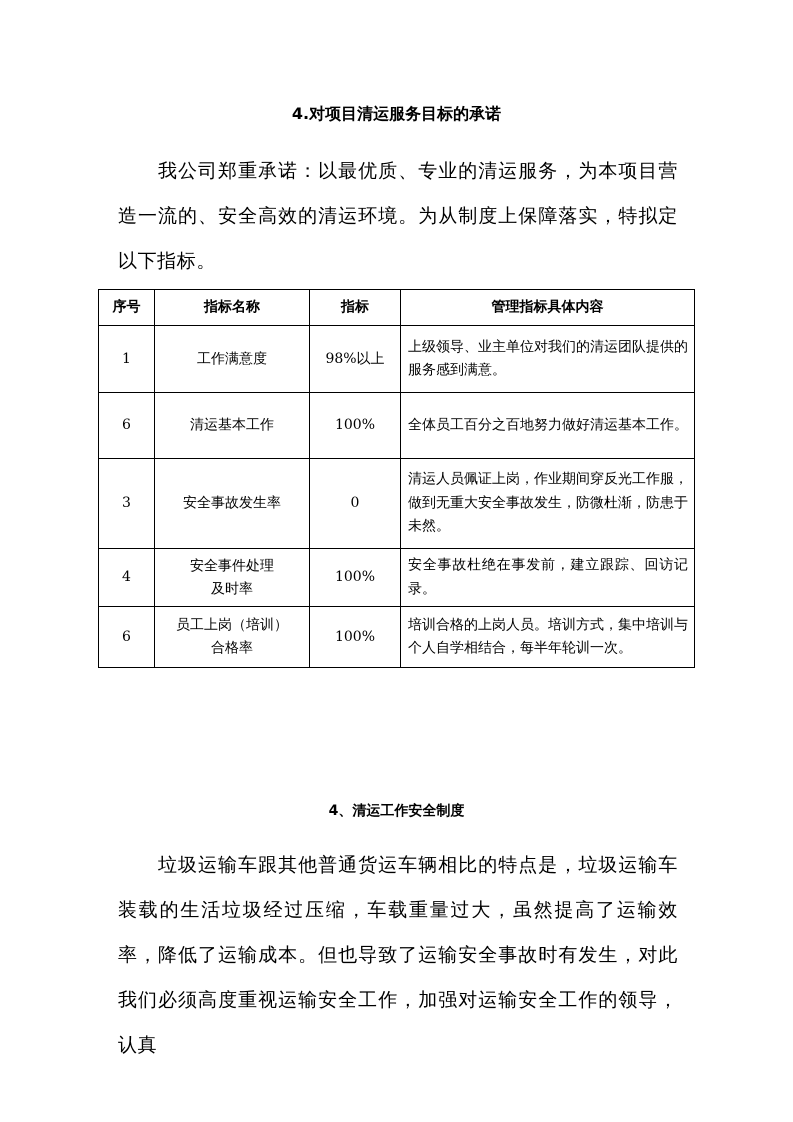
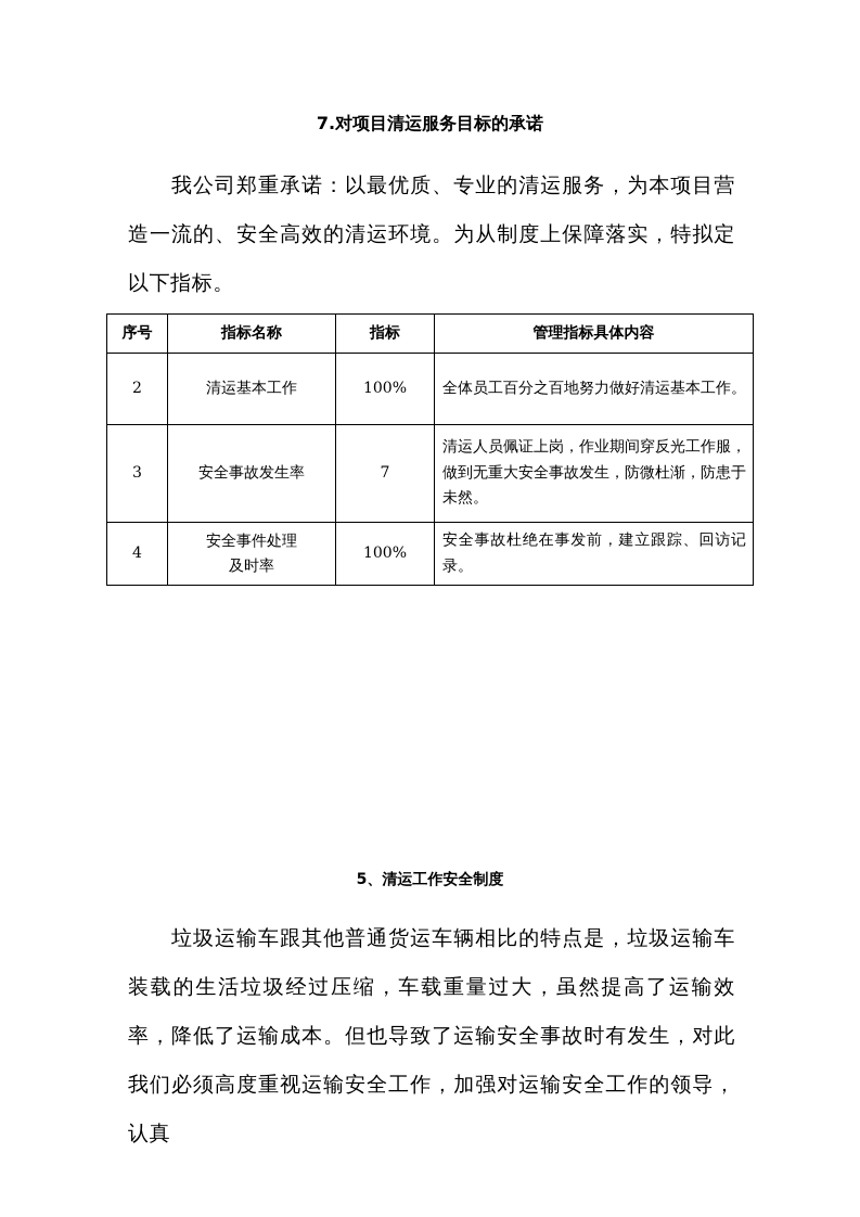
- 4.对项目清运服务目标的承诺
+ 7.对项目清运服务目标的承诺
  我公司郑重承诺：以最优质、专业的清运服务，为本项目营造一流的、安全高效的清运环境。为从制度上保障落实，特拟定以下指标。
  序号	指标名称	指标	管理指标具体内容
- 1	工作满意度	98%以上	上级领导、业主单位对我们的清运团队提供的服务感到满意。
- 6	清运基本工作	100%	全体员工百分之百地努力做好清运基本工作。
+ 2	清运基本工作	100%	全体员工百分之百地努力做好清运基本工作。
- 3	安全事故发生率	0	清运人员佩证上岗，作业期间穿反光工作服，做到无重大安全事故发生，防微杜渐，防患于未然。
+ 3	安全事故发生率	7	清运人员佩证上岗，作业期间穿反光工作服，做到无重大安全事故发生，防微杜渐，防患于未然。
  4	安全事件处理 及时率	100%	安全事故杜绝在事发前，建立跟踪、回访记录。
- 6	员工上岗（培训） 合格率	100%	培训合格的上岗人员。培训方式，集中培训与个人自学相结合，每半年轮训一次。
- 4、清运工作安全制度
+ 5、清运工作安全制度
  垃圾运输车跟其他普通货运车辆相比的特点是，垃圾运输车装载的生活垃圾经过压缩，车载重量过大，虽然提高了运输效率，降低了运输成本。但也导致了运输安全事故时有发生，对此我们必须高度重视运输安全工作，加强对运输安全工作的领导，认真
